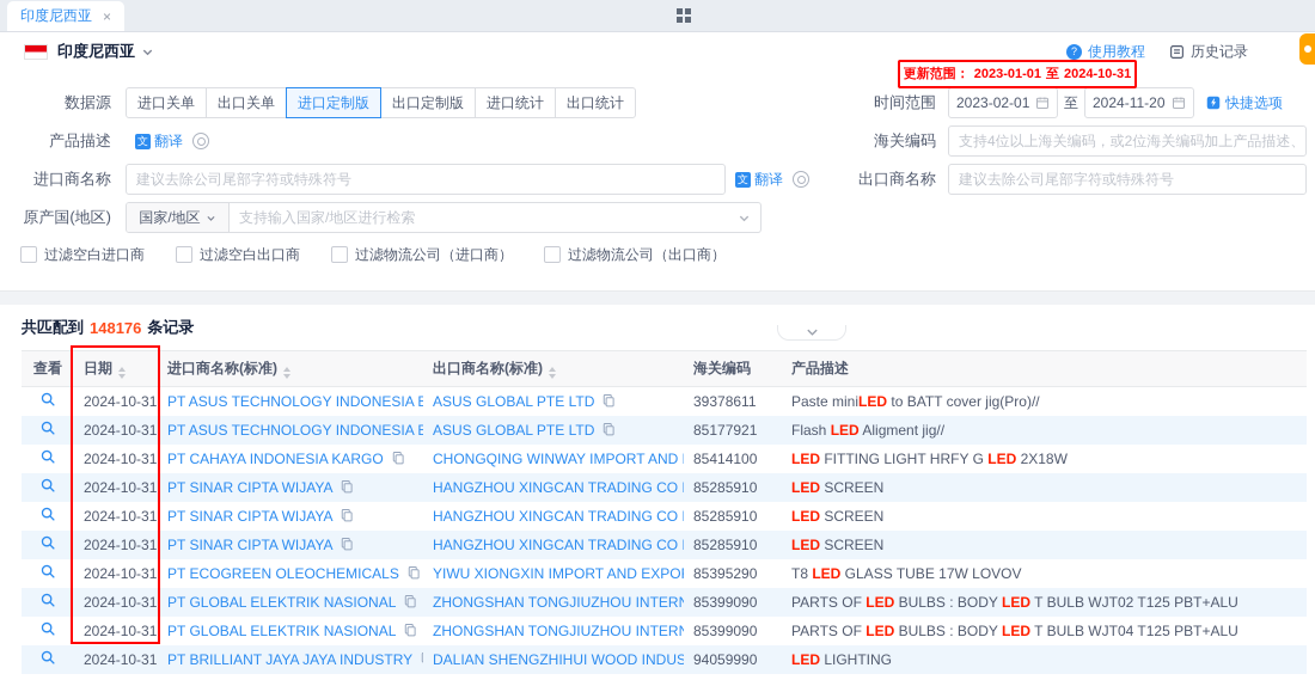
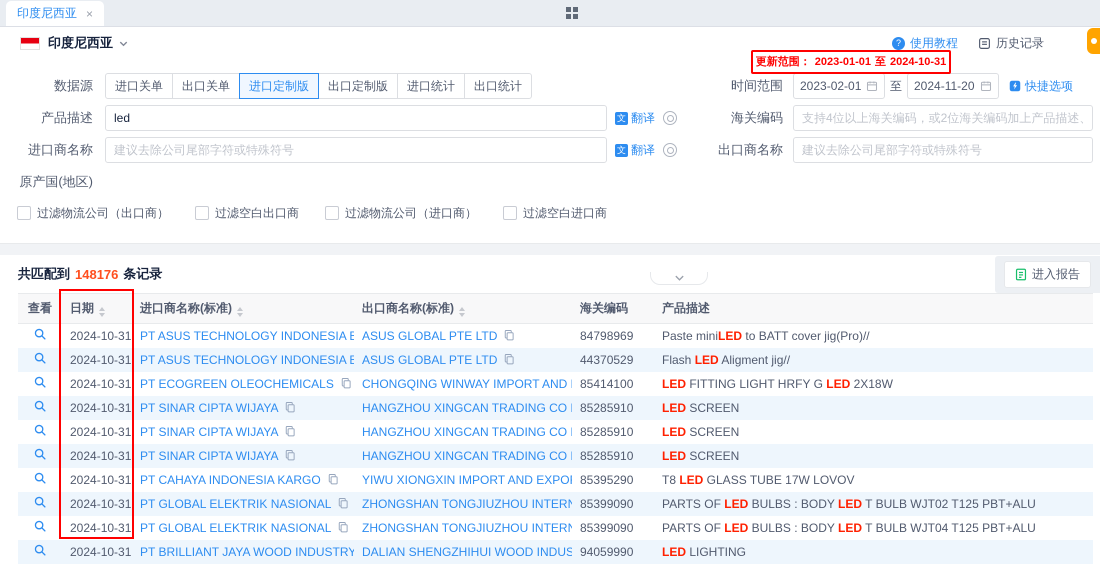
  印度尼西亚
  ×
  印度尼西亚
  使用教程
  历史记录
  更新范围：
  2023-01-01
  至
  2024-10-31
  数据源
  进口关单
  出口关单
  进口定制版
  出口定制版
  进口统计
  出口统计
  时间范围
  2023-02-01
  至
  2024-11-20
  快捷选项
  产品描述
+ led
  翻译
  海关编码
  支持4位以上海关编码，或2位海关编码加上产品描述
  进口商名称
  建议去除公司尾部字符或特殊符号
  翻译
  出口商名称
  建议去除公司尾部字符或特殊符号
  原产国(地区)
- 国家/地区
- 支持输入国家/地区进行检索
- 过滤空白进口商
+ 过滤物流公司（出口商）
  过滤空白出口商
  过滤物流公司（进口商）
- 过滤物流公司（出口商）
+ 过滤空白进口商
  共匹配到
  148176
  条记录
+ 进入报告
  查看	日期	进口商名称(标准)	出口商名称(标准)	海关编码	产品描述
- 	2024-10-31	PT ASUS TECHNOLOGY INDONESIA B	ASUS GLOBAL PTE LTD	39378611	Paste miniLED to BATT cover jig(Pro)//
+ 	2024-10-31	PT ASUS TECHNOLOGY INDONESIA B	ASUS GLOBAL PTE LTD	84798969	Paste miniLED to BATT cover jig(Pro)//
- 	2024-10-31	PT ASUS TECHNOLOGY INDONESIA B	ASUS GLOBAL PTE LTD	85177921	Flash LED Aligment jig//
+ 	2024-10-31	PT ASUS TECHNOLOGY INDONESIA B	ASUS GLOBAL PTE LTD	44370529	Flash LED Aligment jig//
- 	2024-10-31	PT CAHAYA INDONESIA KARGO	CHONGQING WINWAY IMPORT AND	85414100	LED FITTING LIGHT HRFY G LED 2X18W
+ 	2024-10-31	PT ECOGREEN OLEOCHEMICALS	CHONGQING WINWAY IMPORT AND	85414100	LED FITTING LIGHT HRFY G LED 2X18W
  	2024-10-31	PT SINAR CIPTA WIJAYA	HANGZHOU XINGCAN TRADING CO	85285910	LED SCREEN
  	2024-10-31	PT SINAR CIPTA WIJAYA	HANGZHOU XINGCAN TRADING CO	85285910	LED SCREEN
  	2024-10-31	PT SINAR CIPTA WIJAYA	HANGZHOU XINGCAN TRADING CO	85285910	LED SCREEN
- 	2024-10-31	PT ECOGREEN OLEOCHEMICALS	YIWU XIONGXIN IMPORT AND EXPO	85395290	T8 LED GLASS TUBE 17W LOVOV
+ 	2024-10-31	PT CAHAYA INDONESIA KARGO	YIWU XIONGXIN IMPORT AND EXPO	85395290	T8 LED GLASS TUBE 17W LOVOV
  	2024-10-31	PT GLOBAL ELEKTRIK NASIONAL	ZHONGSHAN TONGJIUZHOU INTERN	85399090	PARTS OF LED BULBS : BODY LED T BULB WJT02 T125 PBT+ALU
  	2024-10-31	PT GLOBAL ELEKTRIK NASIONAL	ZHONGSHAN TONGJIUZHOU INTERN	85399090	PARTS OF LED BULBS : BODY LED T BULB WJT04 T125 PBT+ALU
- 	2024-10-31	PT BRILLIANT JAYA JAYA INDUSTRY	DALIAN SHENGZHIHUI WOOD INDUS	94059990	LED LIGHTING
+ 	2024-10-31	PT BRILLIANT JAYA WOOD INDUSTRY	DALIAN SHENGZHIHUI WOOD INDUS	94059990	LED LIGHTING
